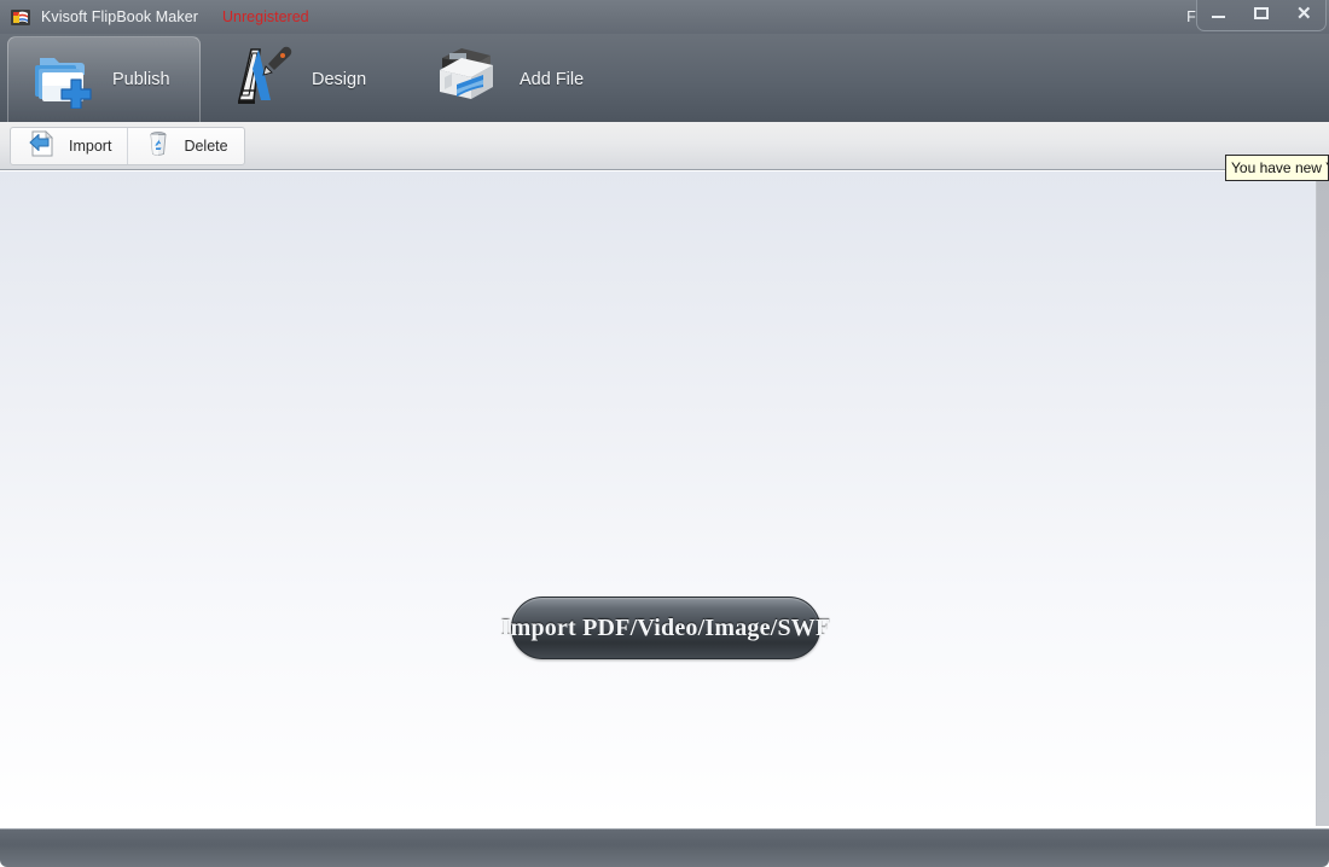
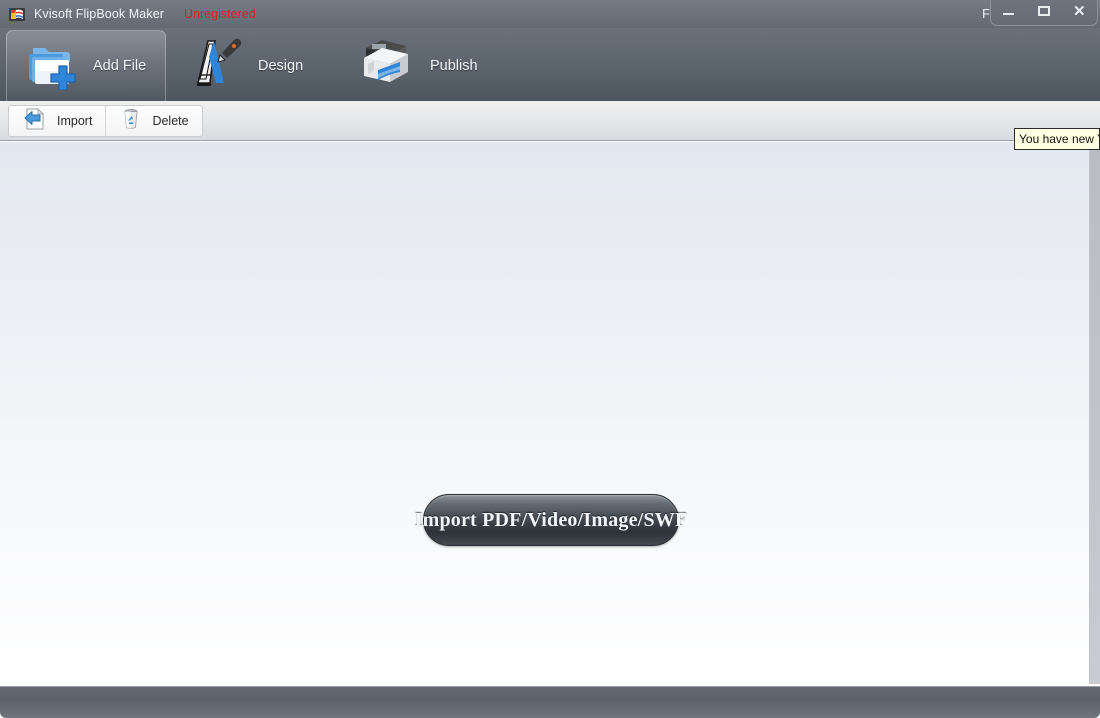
  Kvisoft FlipBook Maker
  Unregistered
  ✕
- Publish
+ Add File
  Design
- Add File
+ Publish
  Import
  Delete
  Import PDF/Video/Image/SWF
  You have new
